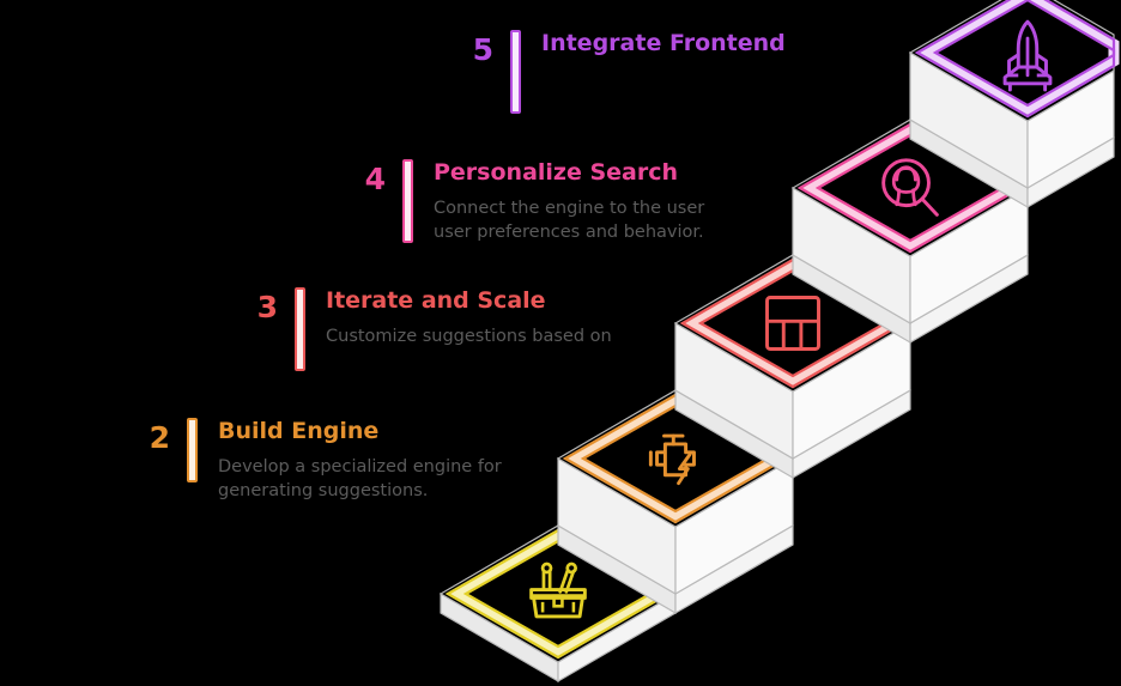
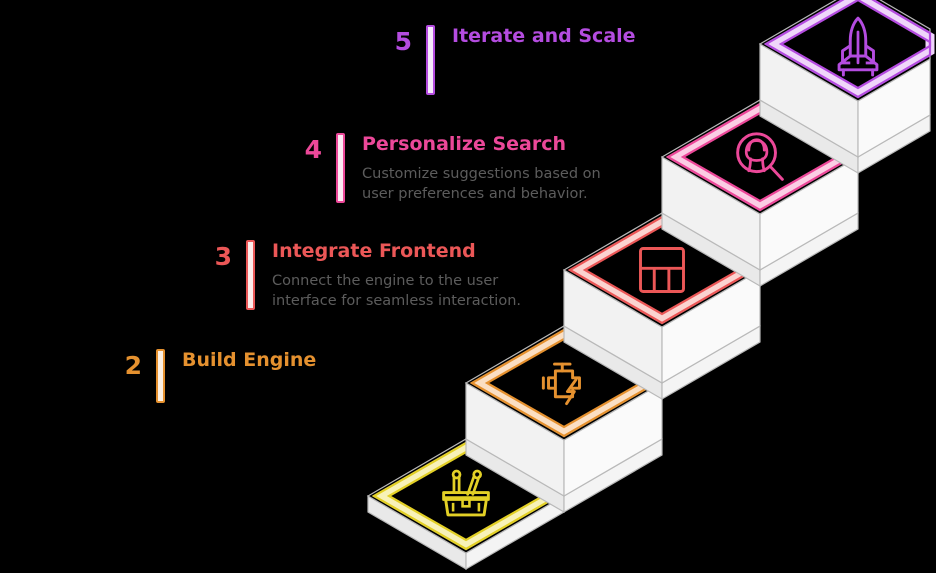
  2
  Build Engine
- Develop a specialized engine for
- generating suggestions.
  3
- Iterate and Scale
+ Integrate Frontend
- Customize suggestions based on
+ Connect the engine to the user
+ interface for seamless interaction.
  4
  Personalize Search
- Connect the engine to the user
+ Customize suggestions based on
  user preferences and behavior.
  5
- Integrate Frontend
+ Iterate and Scale
